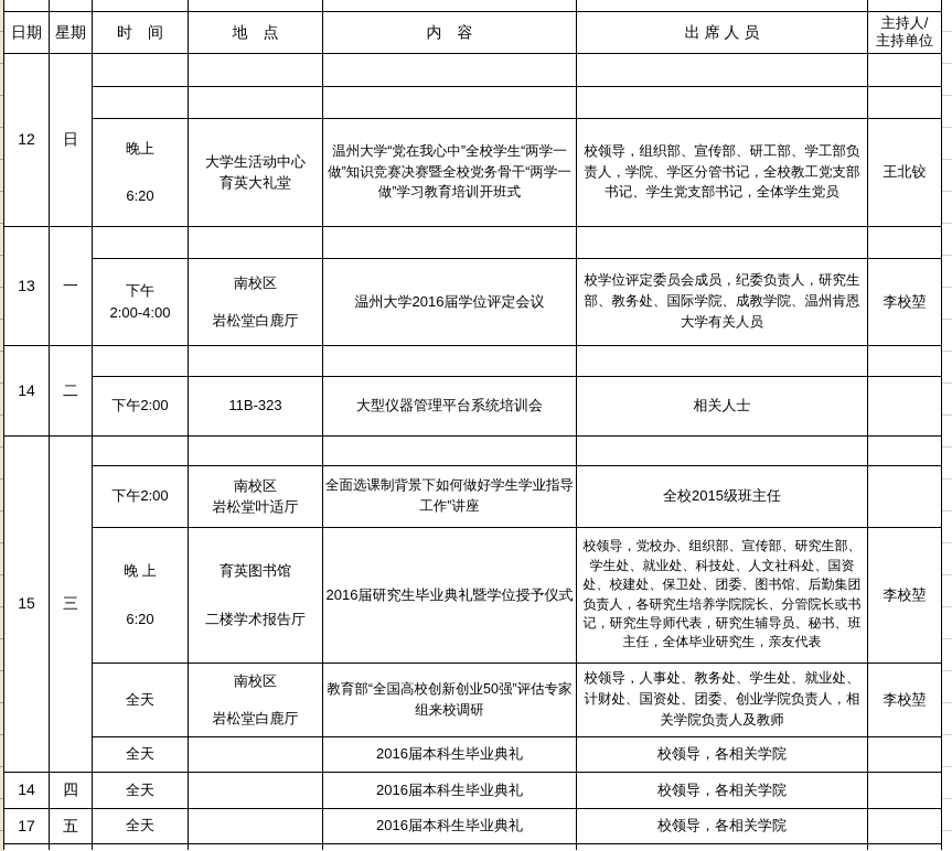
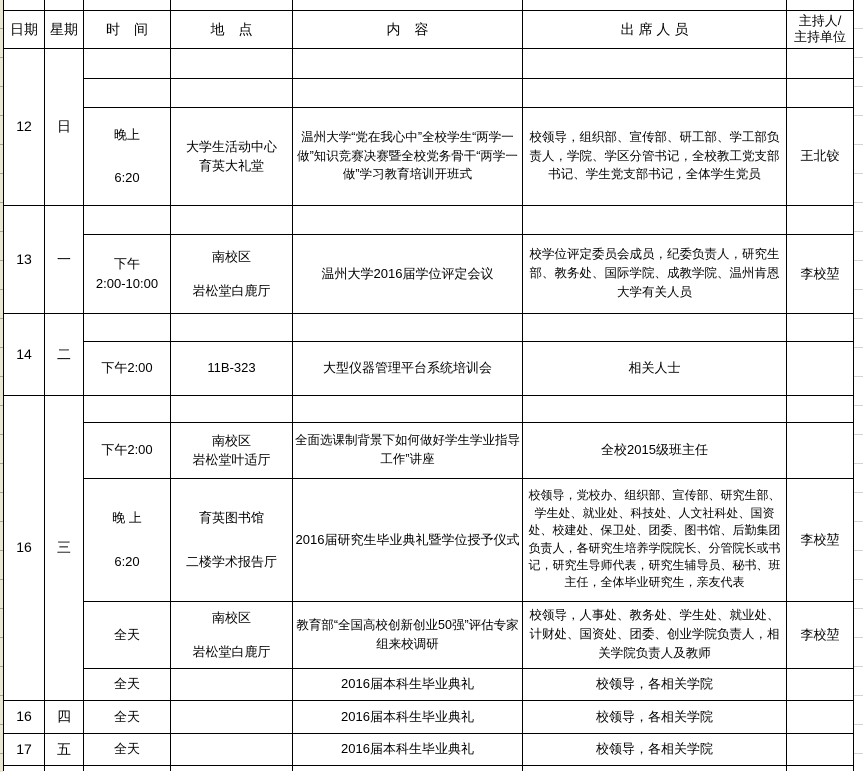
  日期	星期	时 间	地 点	内 容	出 席 人 员	主持人/ 主持单位
  12	日
  晚上 6:20	大学生活动中心 育英大礼堂	温州大学“党在我心中”全校学生“两学一做”知识竞赛决赛暨全校党务骨干“两学一做”学习教育培训开班式	校领导，组织部、宣传部、研工部、学工部负责人，学院、学区分管书记，全校教工党支部书记、学生党支部书记，全体学生党员	王北铰
  13	一
- 下午 2:00-4:00	南校区 岩松堂白鹿厅	温州大学2016届学位评定会议	校学位评定委员会成员，纪委负责人，研究生部、教务处、国际学院、成教学院、温州肯恩大学有关人员	李校堃
+ 下午 2:00-10:00	南校区 岩松堂白鹿厅	温州大学2016届学位评定会议	校学位评定委员会成员，纪委负责人，研究生部、教务处、国际学院、成教学院、温州肯恩大学有关人员	李校堃
  14	二
  下午2:00	11B-323	大型仪器管理平台系统培训会	相关人士
- 15	三
+ 16	三
  下午2:00	南校区 岩松堂叶适厅	全面选课制背景下如何做好学生学业指导工作”讲座	全校2015级班主任
  晚 上 6:20	育英图书馆 二楼学术报告厅	2016届研究生毕业典礼暨学位授予仪式	校领导，党校办、组织部、宣传部、研究生部、学生处、就业处、科技处、人文社科处、国资处、校建处、保卫处、团委、图书馆、后勤集团负责人，各研究生培养学院院长、分管院长或书记，研究生导师代表，研究生辅导员、秘书、班主任，全体毕业研究生，亲友代表	李校堃
  全天	南校区 岩松堂白鹿厅	教育部“全国高校创新创业50强”评估专家组来校调研	校领导，人事处、教务处、学生处、就业处、计财处、国资处、团委、创业学院负责人，相关学院负责人及教师	李校堃
  全天		2016届本科生毕业典礼	校领导，各相关学院
- 14	四	全天		2016届本科生毕业典礼	校领导，各相关学院
+ 16	四	全天		2016届本科生毕业典礼	校领导，各相关学院
  17	五	全天		2016届本科生毕业典礼	校领导，各相关学院
